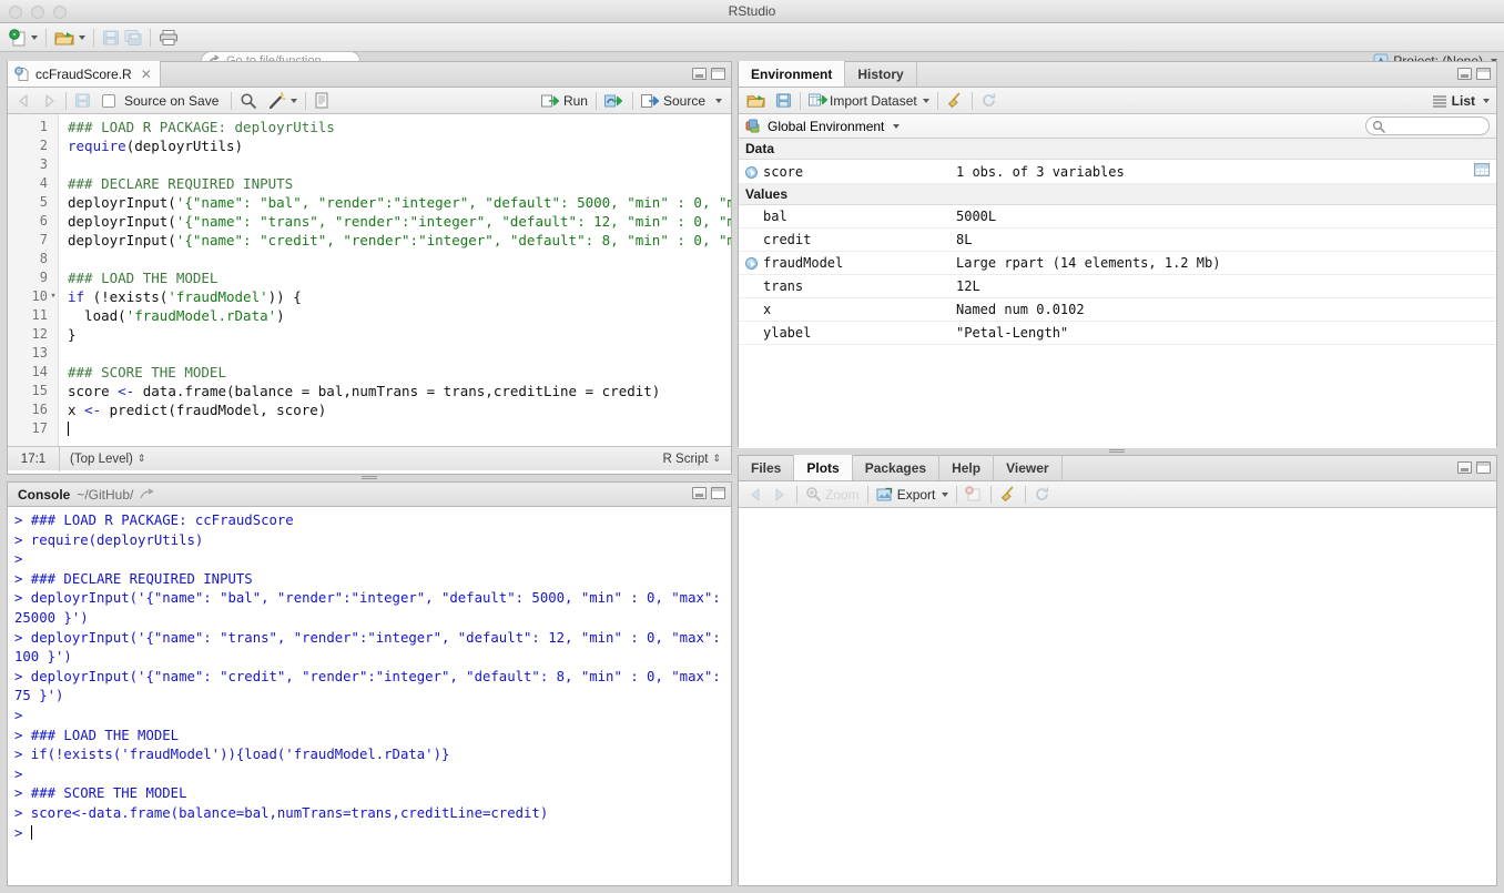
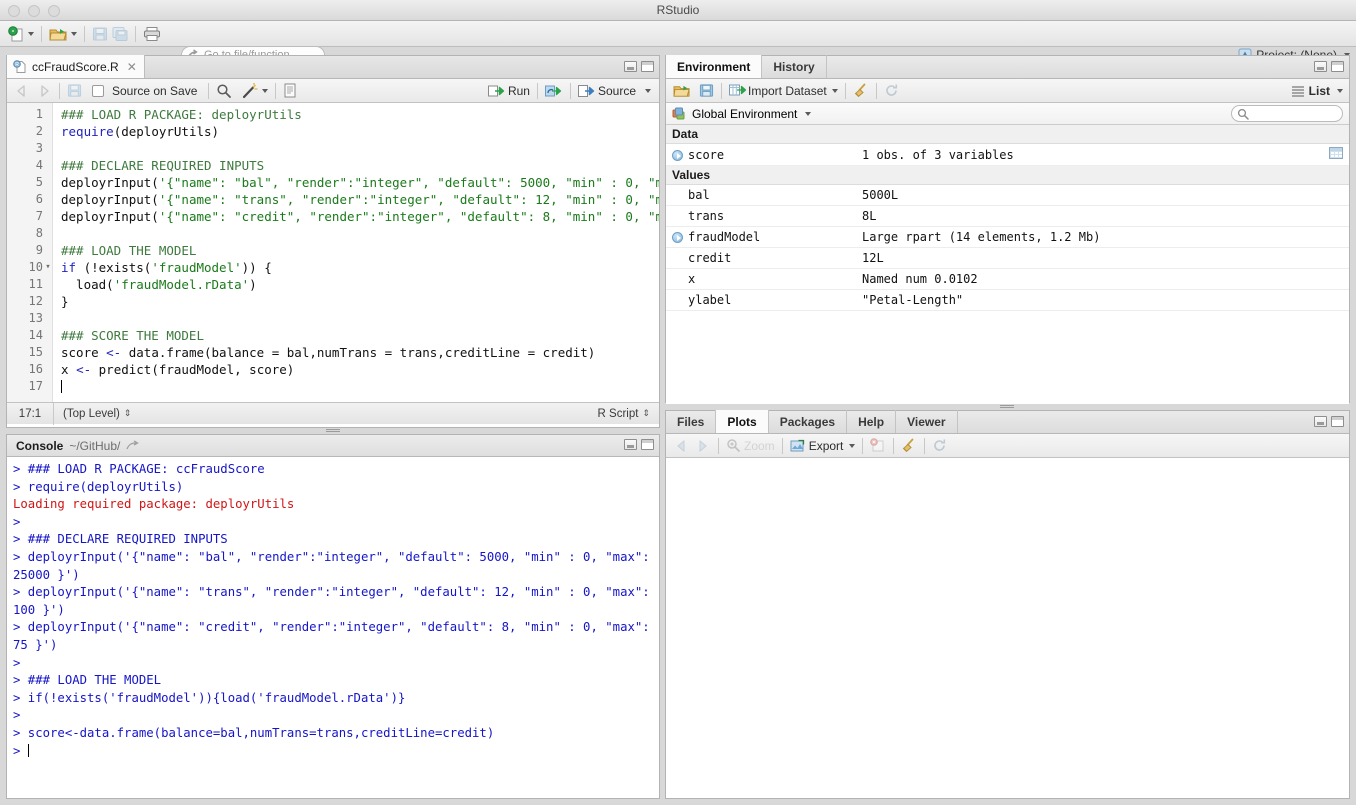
  RStudio
  ccFraudScore.R
  ✕
  Source on Save
  Run
  Source
  1
  ### LOAD R PACKAGE: deployrUtils
  2
  require(deployrUtils)
  3
  4
  ### DECLARE REQUIRED INPUTS
  5
  deployrInput('{"name": "bal", "render":"integer", "default": 5000, "min" : 0, "
  6
  deployrInput('{"name": "trans", "render":"integer", "default": 12, "min" : 0, "
  7
  deployrInput('{"name": "credit", "render":"integer", "default": 8, "min" : 0, "
  8
  9
  ### LOAD THE MODEL
  10
  ▾
  if (!exists('fraudModel')) {
  11
  load('fraudModel.rData')
  12
  }
  13
  14
  ### SCORE THE MODEL
  15
  score <- data.frame(balance = bal,numTrans = trans,creditLine = credit)
  16
  x <- predict(fraudModel, score)
  17
  17:1
  (Top Level)
  ⇕
  R Script
  ⇕
  Console
  ~/GitHub/
  > ### LOAD R PACKAGE: ccFraudScore
  > require(deployrUtils)
+ Loading required package: deployrUtils
  >
  > ### DECLARE REQUIRED INPUTS
  > deployrInput('{"name": "bal", "render":"integer", "default": 5000, "min" : 0, "max": 25000 }')
  > deployrInput('{"name": "trans", "render":"integer", "default": 12, "min" : 0, "max": 100 }')
  > deployrInput('{"name": "credit", "render":"integer", "default": 8, "min" : 0, "max": 75 }')
  >
  > ### LOAD THE MODEL
  > if(!exists('fraudModel')){load('fraudModel.rData')}
  >
- > ### SCORE THE MODEL
  > score<-data.frame(balance=bal,numTrans=trans,creditLine=credit)
  >
  Environment
  History
  Import Dataset
  List
  Global Environment
  Data
  score	1 obs. of 3 variables
  Values
  bal	5000L
- credit	8L
+ trans	8L
  fraudModel	Large rpart (14 elements, 1.2 Mb)
- trans	12L
+ credit	12L
  x	Named num 0.0102
  ylabel	"Petal-Length"
  Files
  Plots
  Packages
  Help
  Viewer
  Zoom
  Export
